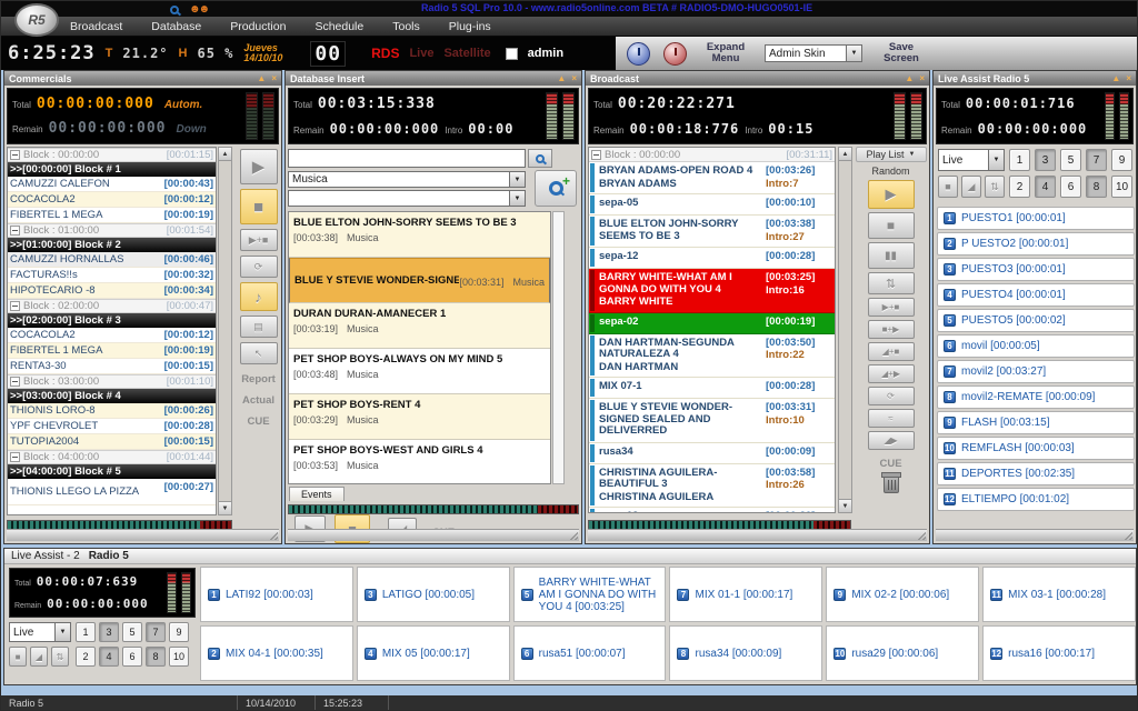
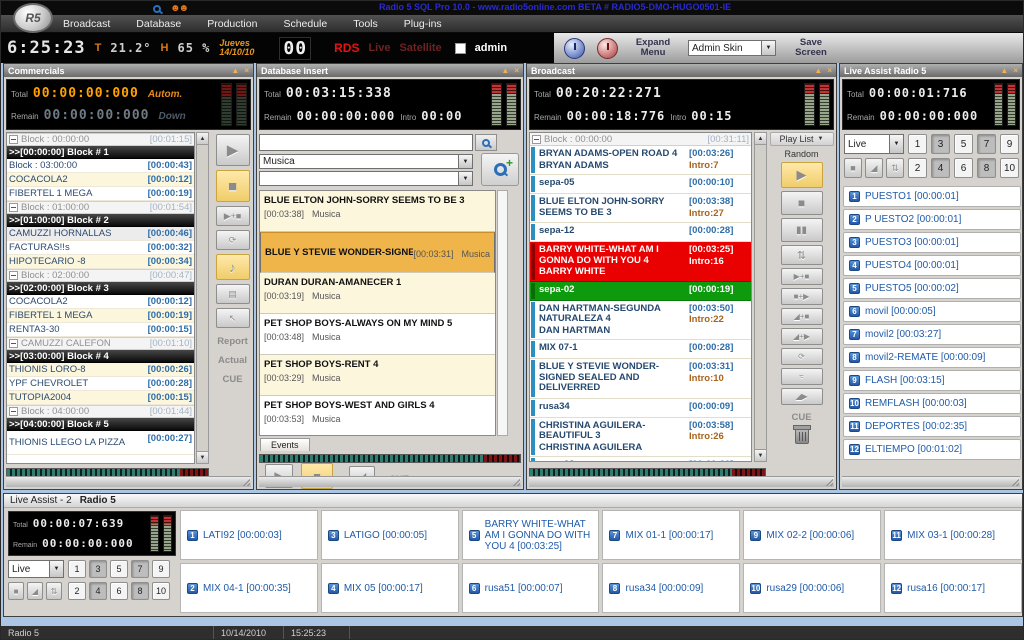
  Radio 5 SQL Pro 10.0 - www.radio5online.com BETA # RADIO5-DMO-HUGO0501-IE
  R5
  ☻☻
  Broadcast
  Database
  Production
  Schedule
  Tools
  Plug-ins
  6:25:23
  T
  21.2°
  H
  65 %
  Jueves
  14/10/10
  00
  RDS
  Live
  Satellite
  admin
  Expand Menu
  Admin Skin
  Save Screen
  Commercials
  ▲
  ×
  Total
  00:00:00:000
  Autom.
  Remain
  00:00:00:000
  Down
  Block : 00:00:00
  [00:01:15]
  >>[00:00:00] Block # 1
- CAMUZZI CALEFON
+ Block : 03:00:00
  [00:00:43]
  COCACOLA2
  [00:00:12]
  FIBERTEL 1 MEGA
  [00:00:19]
  Block : 01:00:00
  [00:01:54]
  >>[01:00:00] Block # 2
  CAMUZZI HORNALLAS
  [00:00:46]
  FACTURAS!!s
  [00:00:32]
  HIPOTECARIO -8
  [00:00:34]
  Block : 02:00:00
  [00:00:47]
  >>[02:00:00] Block # 3
  COCACOLA2
  [00:00:12]
  FIBERTEL 1 MEGA
  [00:00:19]
  RENTA3-30
  [00:00:15]
- Block : 03:00:00
+ CAMUZZI CALEFON
  [00:01:10]
  >>[03:00:00] Block # 4
  THIONIS LORO-8
  [00:00:26]
  YPF CHEVROLET
  [00:00:28]
  TUTOPIA2004
  [00:00:15]
  Block : 04:00:00
  [00:01:44]
  >>[04:00:00] Block # 5
  THIONIS LLEGO LA PIZZA
  [00:00:27]
  ▶
  ■
  ▶+■
  ⟳
  ♪
  ▤
  ↖
  Report
  Actual
  CUE
  Database Insert
  ▲
  ×
  Total
  00:03:15:338
  Remain
  00:00:00:000
  Intro
  00:00
  Musica
  +
  BLUE ELTON JOHN-SORRY SEEMS TO BE 3
  [00:03:38]
  Musica
  [00:03:31]
  Musica
  DURAN DURAN-AMANECER 1
  [00:03:19]
  Musica
  PET SHOP BOYS-ALWAYS ON MY MIND 5
  [00:03:48]
  Musica
  PET SHOP BOYS-RENT 4
  [00:03:29]
  Musica
  PET SHOP BOYS-WEST AND GIRLS 4
  [00:03:53]
  Musica
  Events
  Broadcast
  ▲
  ×
  Total
  00:20:22:271
  Remain
  00:00:18:776
  Intro
  00:15
  Block : 00:00:00
  [00:31:11]
  BRYAN ADAMS-OPEN ROAD 4
  BRYAN ADAMS
  [00:03:26]
  Intro:7
  sepa-05
  [00:00:10]
  BLUE ELTON JOHN-SORRY SEEMS TO BE 3
  [00:03:38]
  Intro:27
  sepa-12
  [00:00:28]
  BARRY WHITE-WHAT AM I GONNA DO WITH YOU 4
  BARRY WHITE
  [00:03:25]
  Intro:16
  sepa-02
  [00:00:19]
  DAN HARTMAN-SEGUNDA NATURALEZA 4
  DAN HARTMAN
  [00:03:50]
  Intro:22
  MIX 07-1
  [00:00:28]
  BLUE Y STEVIE WONDER-SIGNED SEALED AND DELIVERRED
  [00:03:31]
  Intro:10
  rusa34
  [00:00:09]
  CHRISTINA AGUILERA-BEAUTIFUL 3
  CHRISTINA AGUILERA
  [00:03:58]
  Intro:26
  Play List
  Random
  ▶
  ■
  ▮▮
  ⇅
  ▶+■
  ■+▶
  ◢+■
  ◢+▶
  ⟳
  ≈
  ◢▶
  CUE
  Live Assist Radio 5
  ▲
  ×
  Total
  00:00:01:716
  Remain
  00:00:00:000
  Live
  1
  3
  5
  7
  9
  ■
  ◢
  ⇅
  2
  4
  6
  8
  10
  1
  PUESTO1 [00:00:01]
  2
  P UESTO2 [00:00:01]
  3
  PUESTO3 [00:00:01]
  4
  PUESTO4 [00:00:01]
  5
  PUESTO5 [00:00:02]
  6
  movil [00:00:05]
  7
  movil2 [00:03:27]
  8
  movil2-REMATE [00:00:09]
  9
  FLASH [00:03:15]
  10
  REMFLASH [00:00:03]
  11
  DEPORTES [00:02:35]
  12
  ELTIEMPO [00:01:02]
  Live Assist - 2
  Radio 5
  00:00:07:639
  00:00:00:000
  Live
  1
  3
  5
  7
  9
  ■
  ◢
  ⇅
  2
  4
  6
  8
  10
  1
  LATI92 [00:00:03]
  3
  LATIGO [00:00:05]
  5
  BARRY WHITE-WHAT AM I GONNA DO WITH YOU 4 [00:03:25]
  7
  MIX 01-1 [00:00:17]
  9
  MIX 02-2 [00:00:06]
  11
  MIX 03-1 [00:00:28]
  2
  MIX 04-1 [00:00:35]
  4
  MIX 05 [00:00:17]
  6
  rusa51 [00:00:07]
  8
  rusa34 [00:00:09]
  10
  rusa29 [00:00:06]
  12
  rusa16 [00:00:17]
  Radio 5
  10/14/2010
  15:25:23
